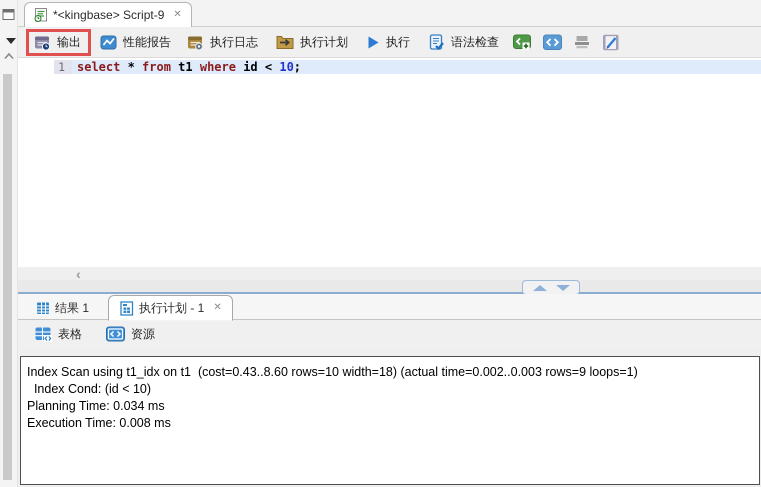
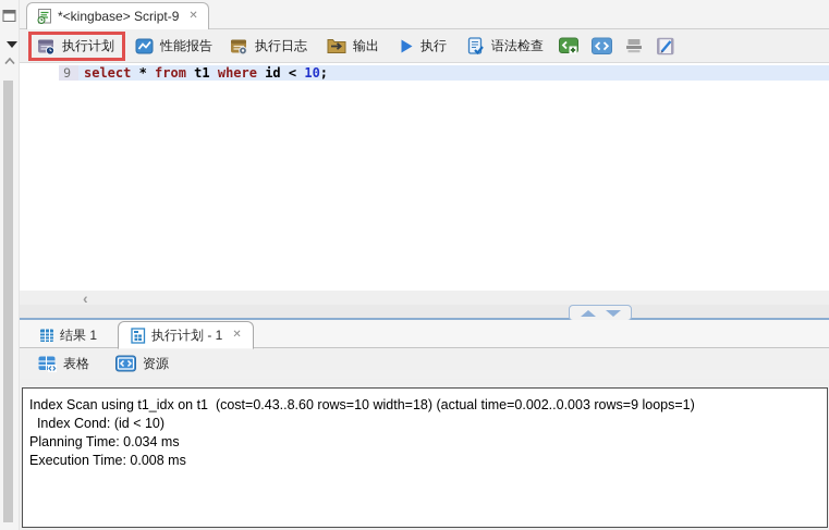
  *<kingbase> Script-9
  ✕
- 输出
+ 执行计划
  性能报告
  执行日志
- 执行计划
+ 输出
  执行
  语法检查
- 1
+ 9
  select * from t1 where id < 10;
  ‹
  结果 1
  执行计划 - 1
  ✕
  表格
  资源
  Index Scan using t1_idx on t1 (cost=0.43..8.60 rows=10 width=18) (actual time=0.002..0.003 rows=9 loops=1)
  Index Cond: (id < 10)
  Planning Time: 0.034 ms
  Execution Time: 0.008 ms
